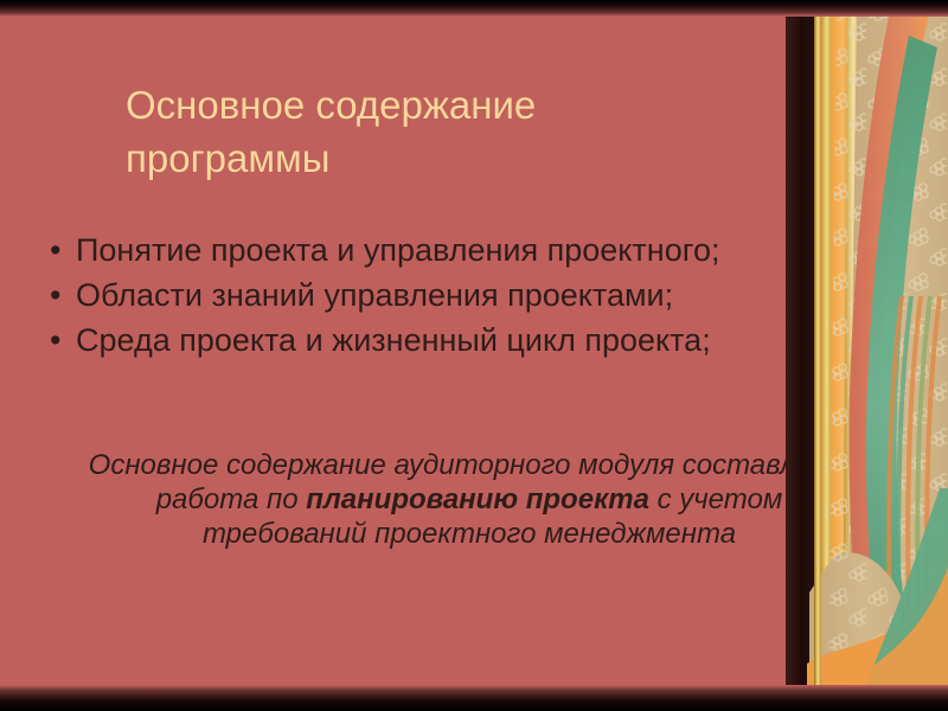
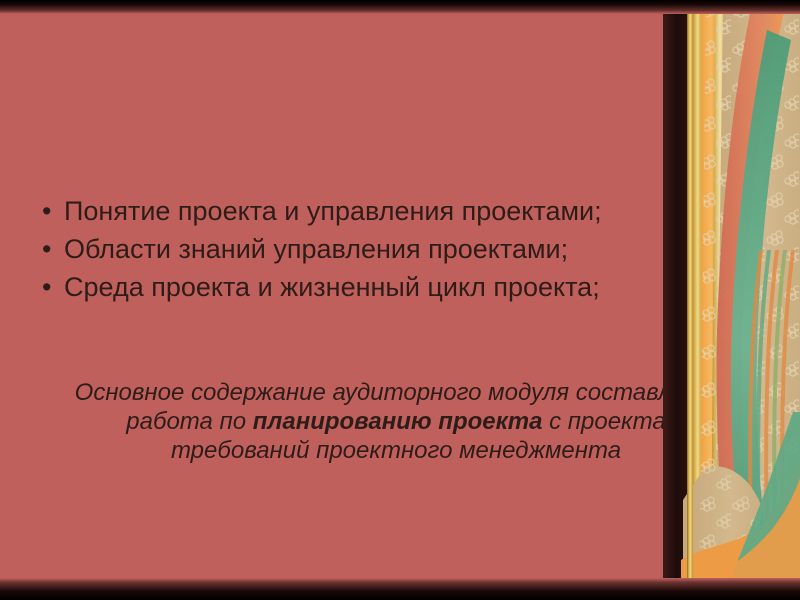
- Основное содержание программы
  •
- Понятие проекта и управления проектного;
+ Понятие проекта и управления проектами;
  •
  Области знаний управления проектами;
  •
  Среда проекта и жизненный цикл проекта;
- Основное содержание аудиторного модуля состав работа по планированию проекта с учетом требований проектного менеджмента
+ Основное содержание аудиторного модуля состав работа по планированию проекта с проекта требований проектного менеджмента
